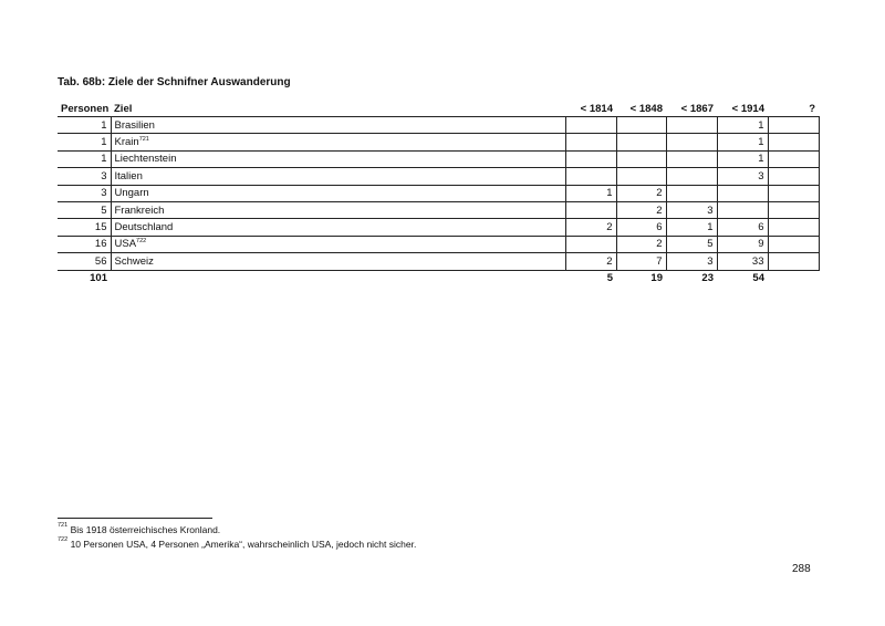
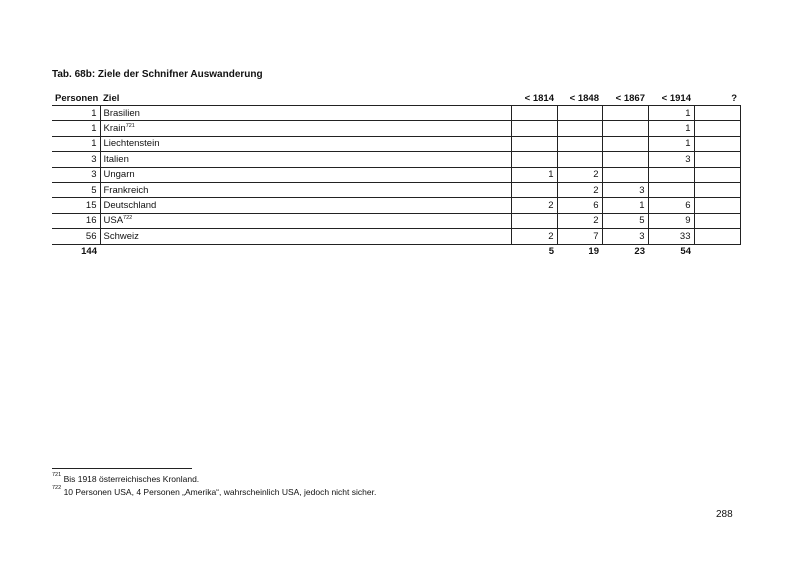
  Tab. 68b: Ziele der Schnifner Auswanderung
  Personen	Ziel	< 1814	< 1848	< 1867	< 1914	?
  1	Brasilien				1
  1	Krain				1
  1	Liechtenstein				1
  3	Italien				3
  3	Ungarn	1	2
  5	Frankreich		2	3
  15	Deutschland	2	6	1	6
  16	USA		2	5	9
  56	Schweiz	2	7	3	33
- 101		5	19	23	54
+ 144		5	19	23	54
  Bis 1918 österreichisches Kronland.
  10 Personen USA, 4 Personen „Amerika“, wahrscheinlich USA, jedoch nicht sicher.
  288
